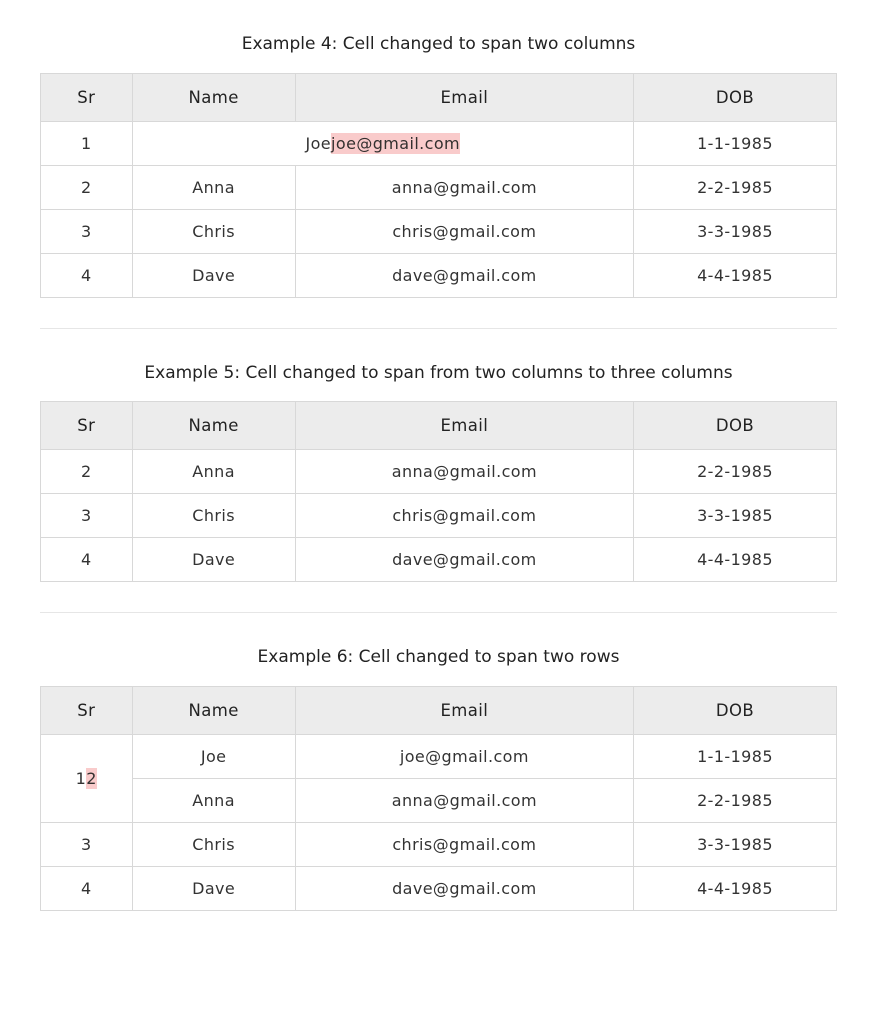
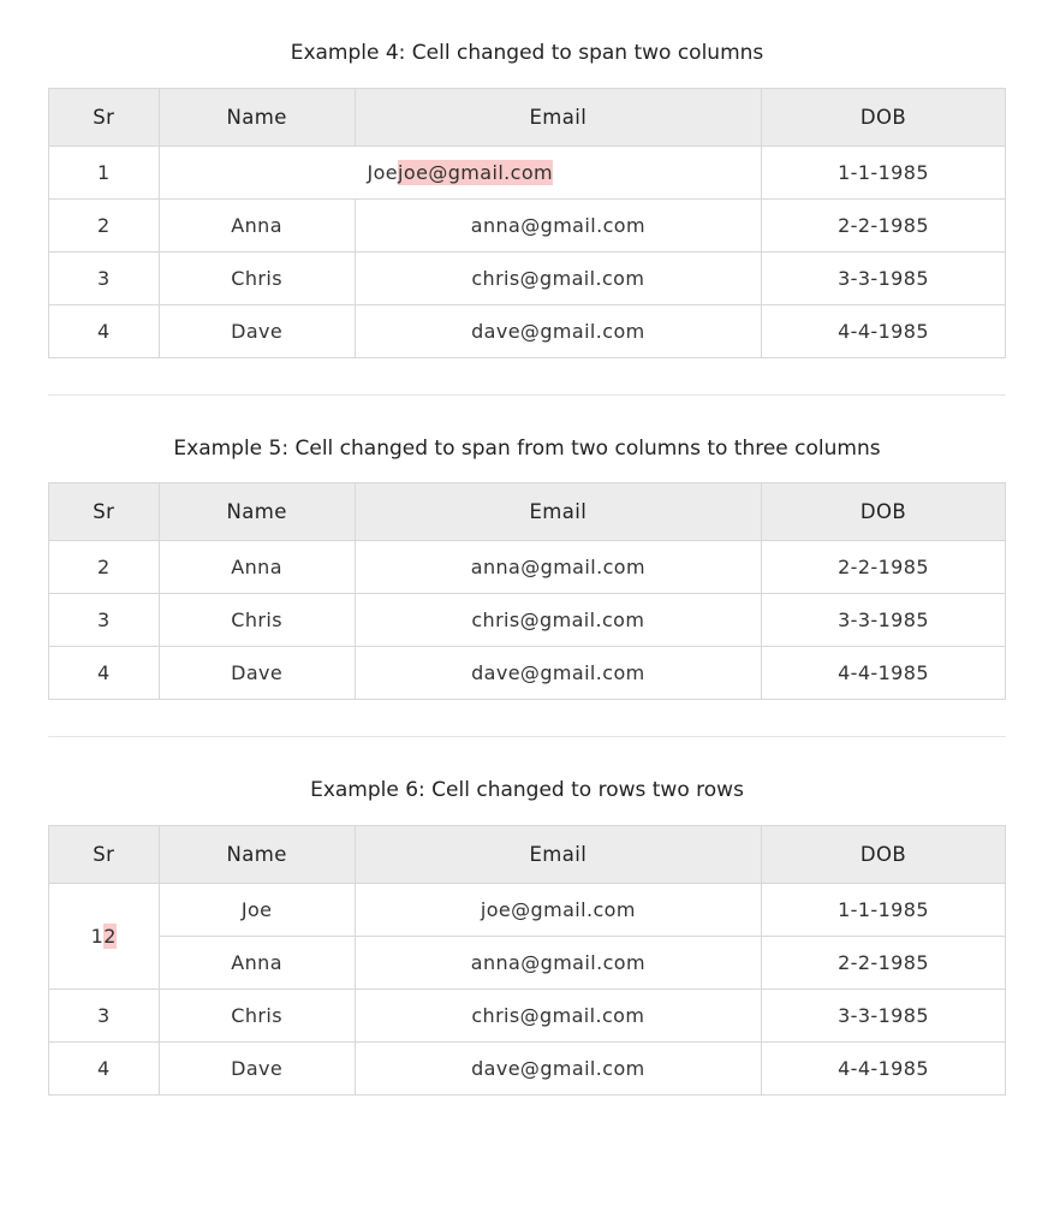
  Example 4: Cell changed to span two columns
  Sr	Name	Email	DOB
  1	Joejoe@gmail.com	1-1-1985
  2	Anna	anna@gmail.com	2-2-1985
  3	Chris	chris@gmail.com	3-3-1985
  4	Dave	dave@gmail.com	4-4-1985
  Example 5: Cell changed to span from two columns to three columns
  Sr	Name	Email	DOB
  2	Anna	anna@gmail.com	2-2-1985
  3	Chris	chris@gmail.com	3-3-1985
  4	Dave	dave@gmail.com	4-4-1985
- Example 6: Cell changed to span two rows
+ Example 6: Cell changed to rows two rows
  Sr	Name	Email	DOB
  12	Joe	joe@gmail.com	1-1-1985
  Anna	anna@gmail.com	2-2-1985
  3	Chris	chris@gmail.com	3-3-1985
  4	Dave	dave@gmail.com	4-4-1985
